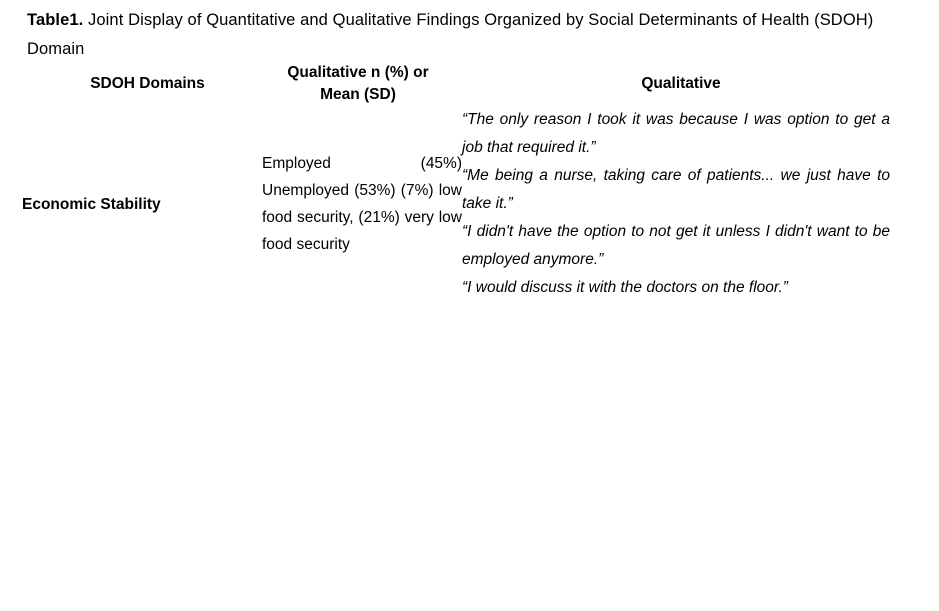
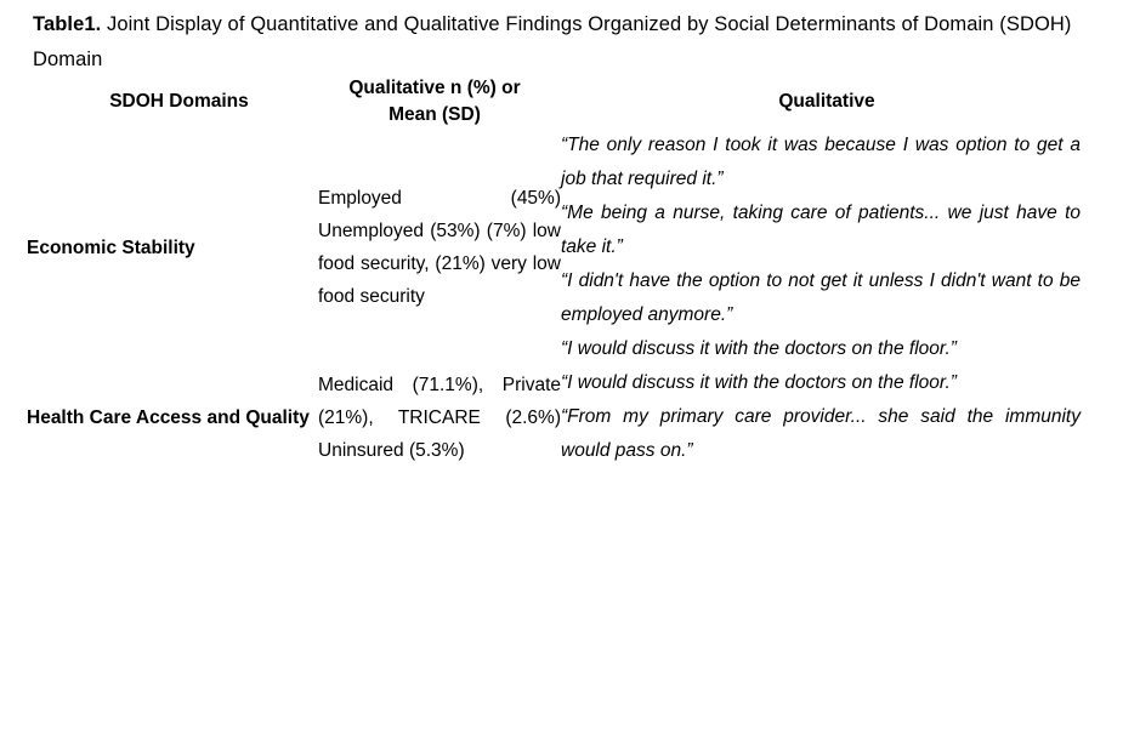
- Table1. Joint Display of Quantitative and Qualitative Findings Organized by Social Determinants of Health (SDOH) Domain
+ Table1. Joint Display of Quantitative and Qualitative Findings Organized by Social Determinants of Domain (SDOH) Domain
  SDOH Domains	Qualitative n (%) or Mean (SD)	Qualitative
  Economic Stability	Employed (45%) Unemployed (53%) (7%) low food security, (21%) very low food security	“The only reason I took it was because I was option to get a job that required it.” “Me being a nurse, taking care of patients... we just have to take it.” “I didn't have the option to not get it unless I didn't want to be employed anymore.” “I would discuss it with the doctors on the floor.”
+ Health Care Access and Quality	Medicaid (71.1%), Private (21%), TRICARE (2.6%) Uninsured (5.3%)	“I would discuss it with the doctors on the floor.” “From my primary care provider... she said the immunity would pass on.”
